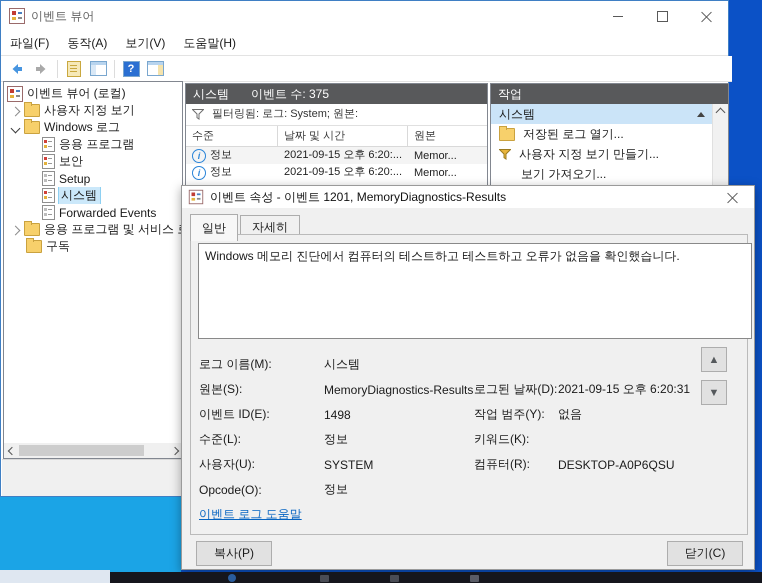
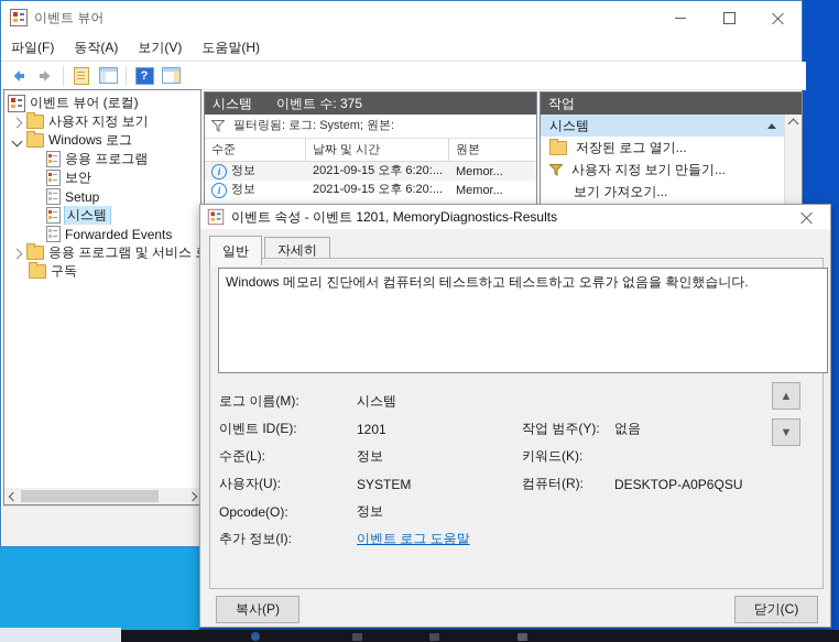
  이벤트 뷰어
  파일(F)
  동작(A)
  보기(V)
  도움말(H)
  이벤트 뷰어 (로컬)
  사용자 지정 보기
  Windows 로그
  응용 프로그램
  보안
  Setup
  시스템
  Forwarded Events
  응용 프로그램 및 서비스
  구독
  시스템
  이벤트 수: 375
  필터링됨: 로그: System; 원본:
  수준
  날짜 및 시간
  원본
  i
  정보
  2021-09-15 오후 6:20:...
  Memor...
  i
  정보
  2021-09-15 오후 6:20:...
  Memor...
  작업
  시스템
  저장된 로그 열기...
  사용자 지정 보기 만들기...
  보기 가져오기...
  이벤트 속성 - 이벤트 1201, MemoryDiagnostics-Results
  일반
  자세히
  Windows 메모리 진단에서 컴퓨터의 테스트하고 테스트하고 오류가 없음을 확인했습니다.
  로그 이름(M):
  시스템
- 원본(S):
- MemoryDiagnostics-Results
- 로그된 날짜(D):
- 2021-09-15 오후 6:20:31
  이벤트 ID(E):
- 1498
+ 1201
  작업 범주(Y):
  없음
  수준(L):
  정보
  키워드(K):
  사용자(U):
  SYSTEM
  컴퓨터(R):
  DESKTOP-A0P6QSU
  Opcode(O):
  정보
+ 추가 정보(I):
  이벤트 로그 도움말
  복사(P)
  닫기(C)
